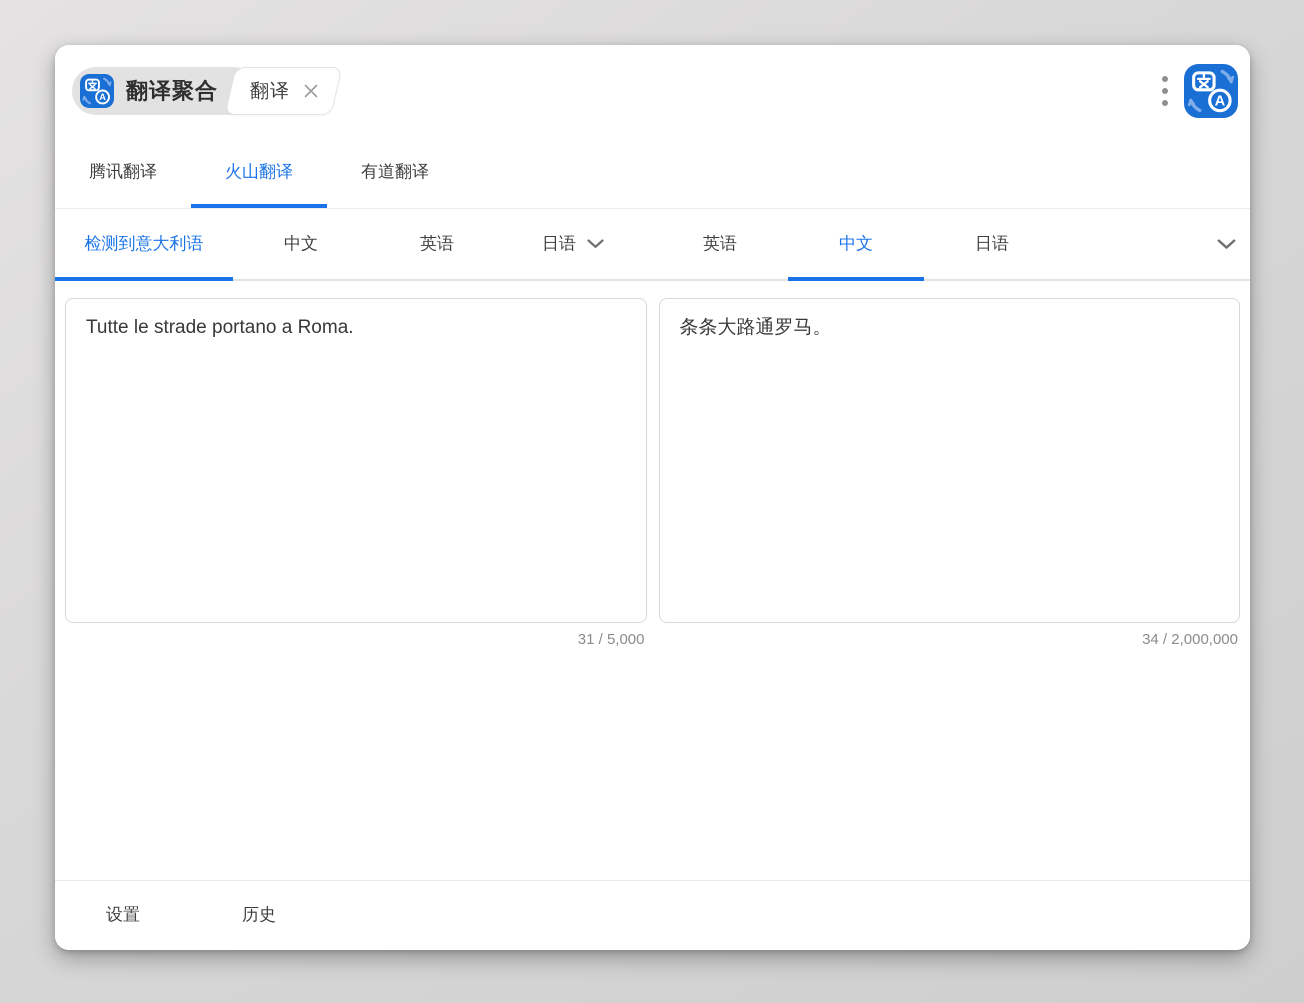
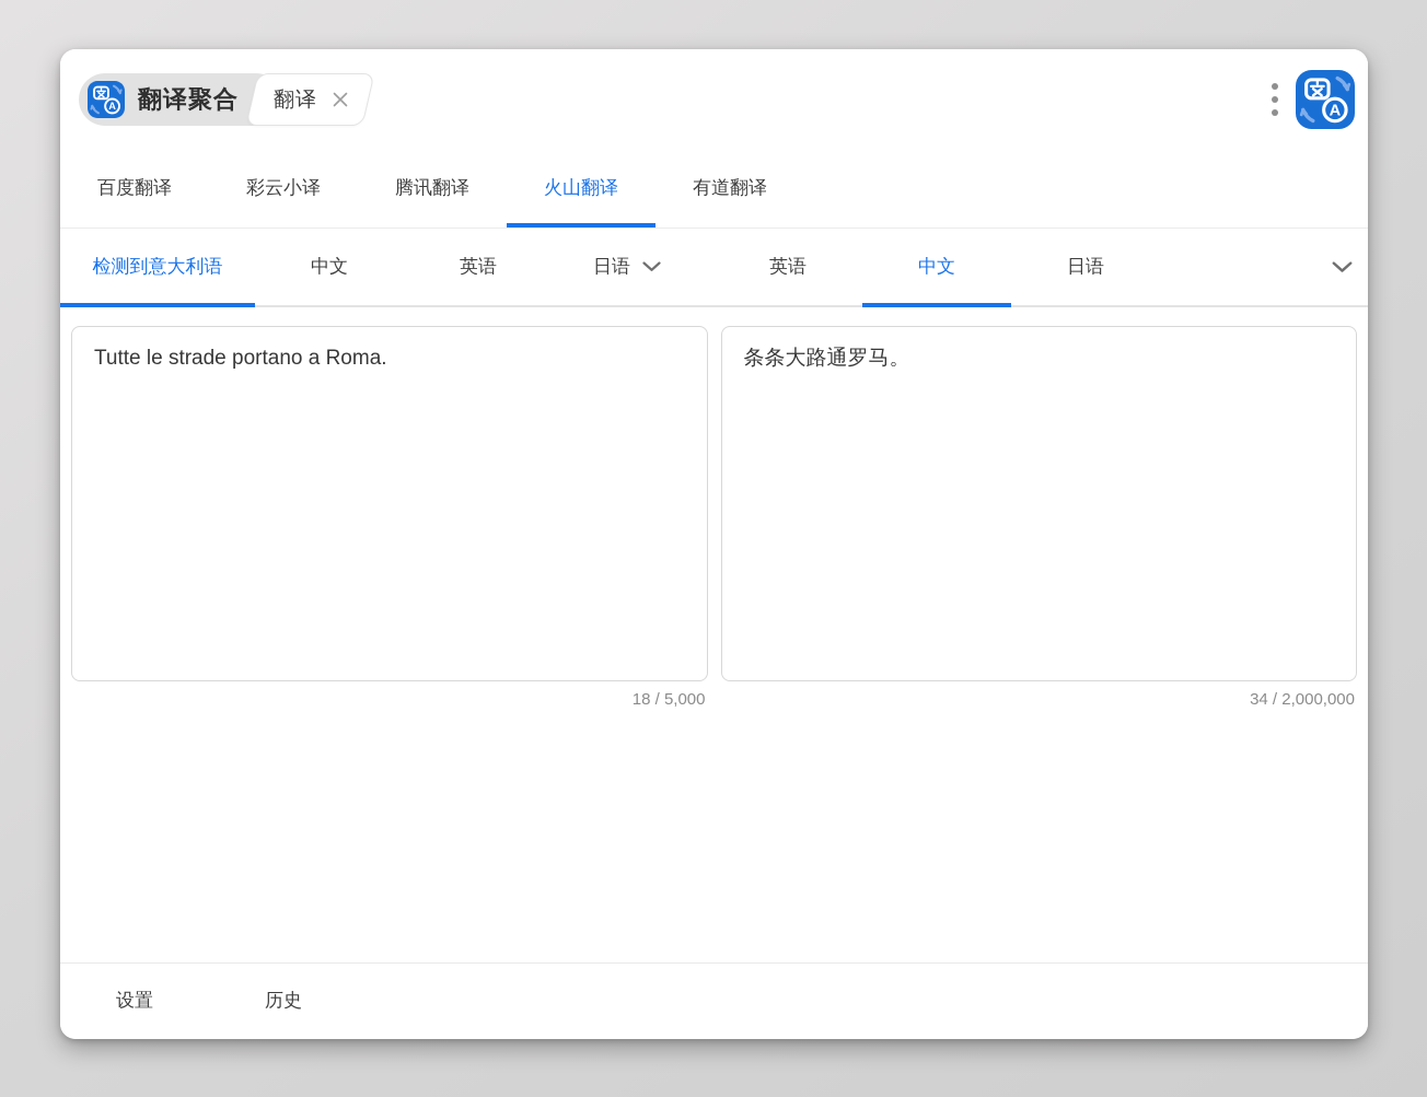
  翻译聚合
+ 百度翻译
+ 彩云小译
  腾讯翻译
  火山翻译
  有道翻译
  检测到意大利语
  中文
  英语
  日语
  英语
  中文
  日语
  Tutte le strade portano a Roma.
- 31 / 5,000
+ 18 / 5,000
  条条大路通罗马。
  34 / 2,000,000
  设置
  历史
